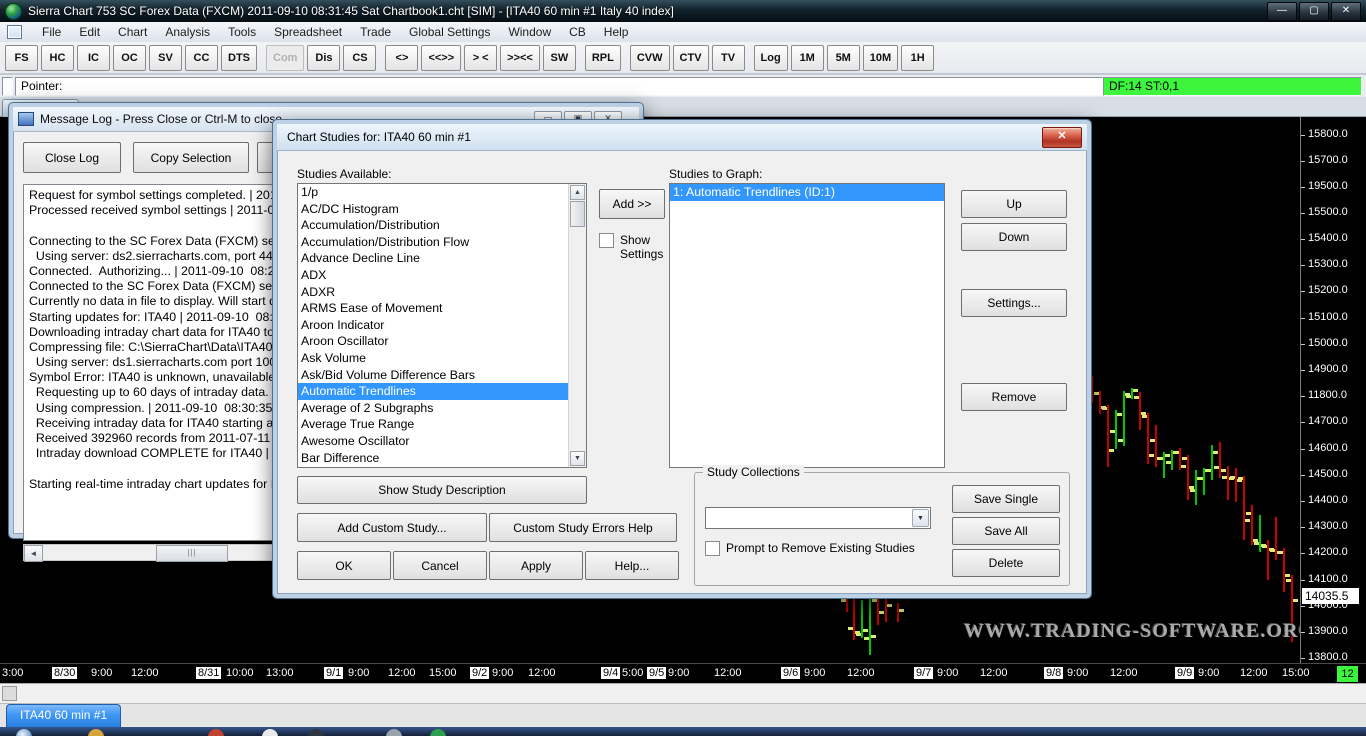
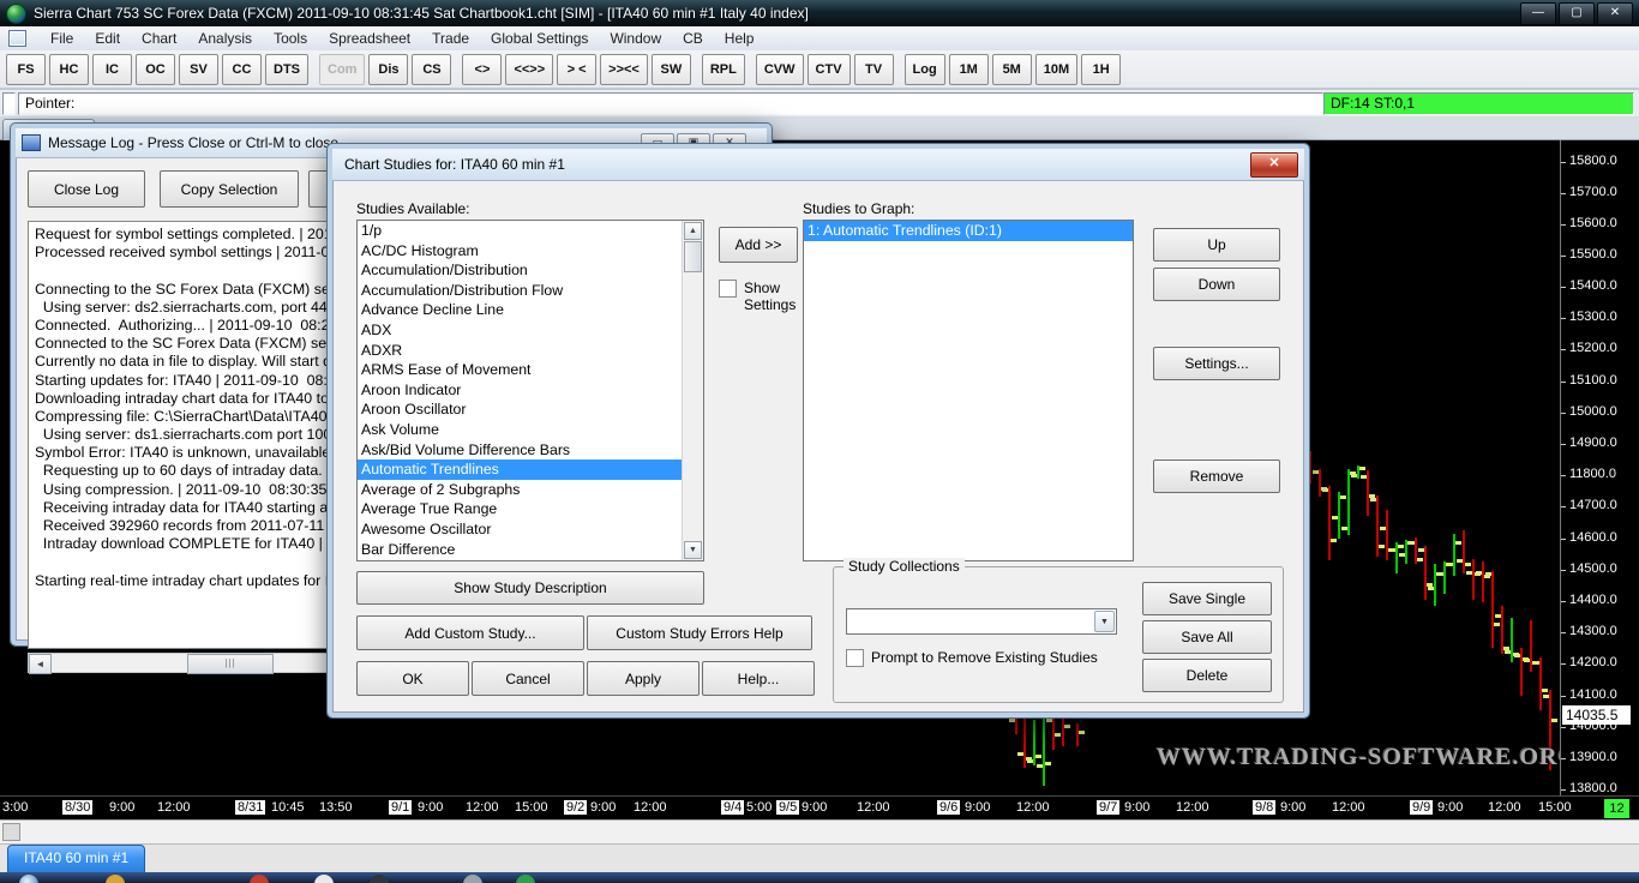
  Sierra Chart 753 SC Forex Data (FXCM) 2011-09-10 08:31:45 Sat Chartbook1.cht [SIM] - [ITA40 60 min #1 Italy 40 index]
  —
  ▢
  ✕
  File
  Edit
  Chart
  Analysis
  Tools
  Spreadsheet
  Trade
  Global Settings
  Window
  CB
  Help
  FS
  HC
  IC
  OC
  SV
  CC
  DTS
  Com
  Dis
  CS
  <>
  <<>>
  > <
  >><<
  SW
  RPL
  CVW
  CTV
  TV
  Log
  1M
  5M
  10M
  1H
  Pointer:
  DF:14 ST:0,1
  WWW.TRADING-SOFTWARE.OR
  15800.0
  15700.0
- 19500.0
+ 15600.0
  15500.0
  15400.0
  15300.0
  15200.0
  15100.0
  15000.0
  14900.0
  11800.0
  14700.0
  14600.0
  14500.0
  14400.0
  14300.0
  14200.0
  14100.0
  14000.0
  13900.0
  13800.0
  14035.5
  3:00
  8/30
  9:00
  12:00
  8/31
- 10:00
+ 10:45
- 13:00
+ 13:50
  9/1
  9:00
  12:00
  15:00
  9/2
  9:00
  12:00
  9/4
  5:00
  9/5
  9:00
  12:00
  9/6
  9:00
  12:00
  9/7
  9:00
  12:00
  9/8
  9:00
  12:00
  9/9
  9:00
  12:00
  15:00
  12
  ITA40 60 min #1
  Message Log - Press Close or Ctrl-M to close
  ▭
  ▣
  ✕
  Close Log
  Copy Selection
  Request for symbol settings completed. | 20
  Processed received symbol settings | 2011-0
  Connecting to the SC Forex Data (FXCM) se
  Using server: ds2.sierracharts.com, port 44
  Connected. Authorizing... | 2011-09-10 08:2
  Connected to the SC Forex Data (FXCM) se
  Currently no data in file to display. Will start
  Starting updates for: ITA40 | 2011-09-10 08:
  Downloading intraday chart data for ITA40 to
  Compressing file: C:\SierraChart\Data\ITA40
  Using server: ds1.sierracharts.com port 10
  Symbol Error: ITA40 is unknown, unavailable
  Requesting up to 60 days of intraday data.
  Using compression. | 2011-09-10 08:30:35
  Receiving intraday data for ITA40 starting a
  Received 392960 records from 2011-07-11
  Intraday download COMPLETE for ITA40 |
  Starting real-time intraday chart updates for
  ◄
  |||
  Chart Studies for: ITA40 60 min #1
  ✕
  Studies Available:
  1/p
  AC/DC Histogram
  Accumulation/Distribution
  Accumulation/Distribution Flow
  Advance Decline Line
  ADX
  ADXR
  ARMS Ease of Movement
  Aroon Indicator
  Aroon Oscillator
  Ask Volume
  Ask/Bid Volume Difference Bars
  Automatic Trendlines
  Average of 2 Subgraphs
  Average True Range
  Awesome Oscillator
  Bar Difference
  Add >>
  Show Settings
  Studies to Graph:
  1: Automatic Trendlines (ID:1)
  Up
  Down
  Settings...
  Remove
  Show Study Description
  Add Custom Study...
  Custom Study Errors Help
  OK
  Cancel
  Apply
  Help...
  Study Collections
  Prompt to Remove Existing Studies
  Save Single
  Save All
  Delete
